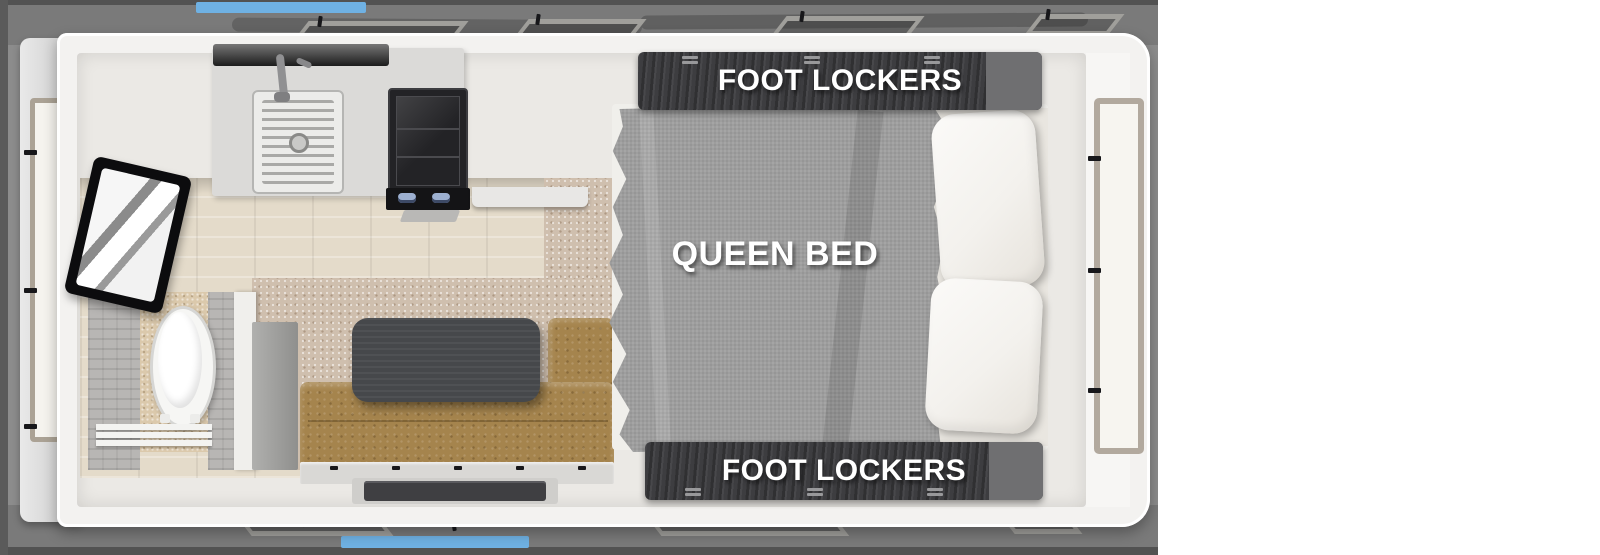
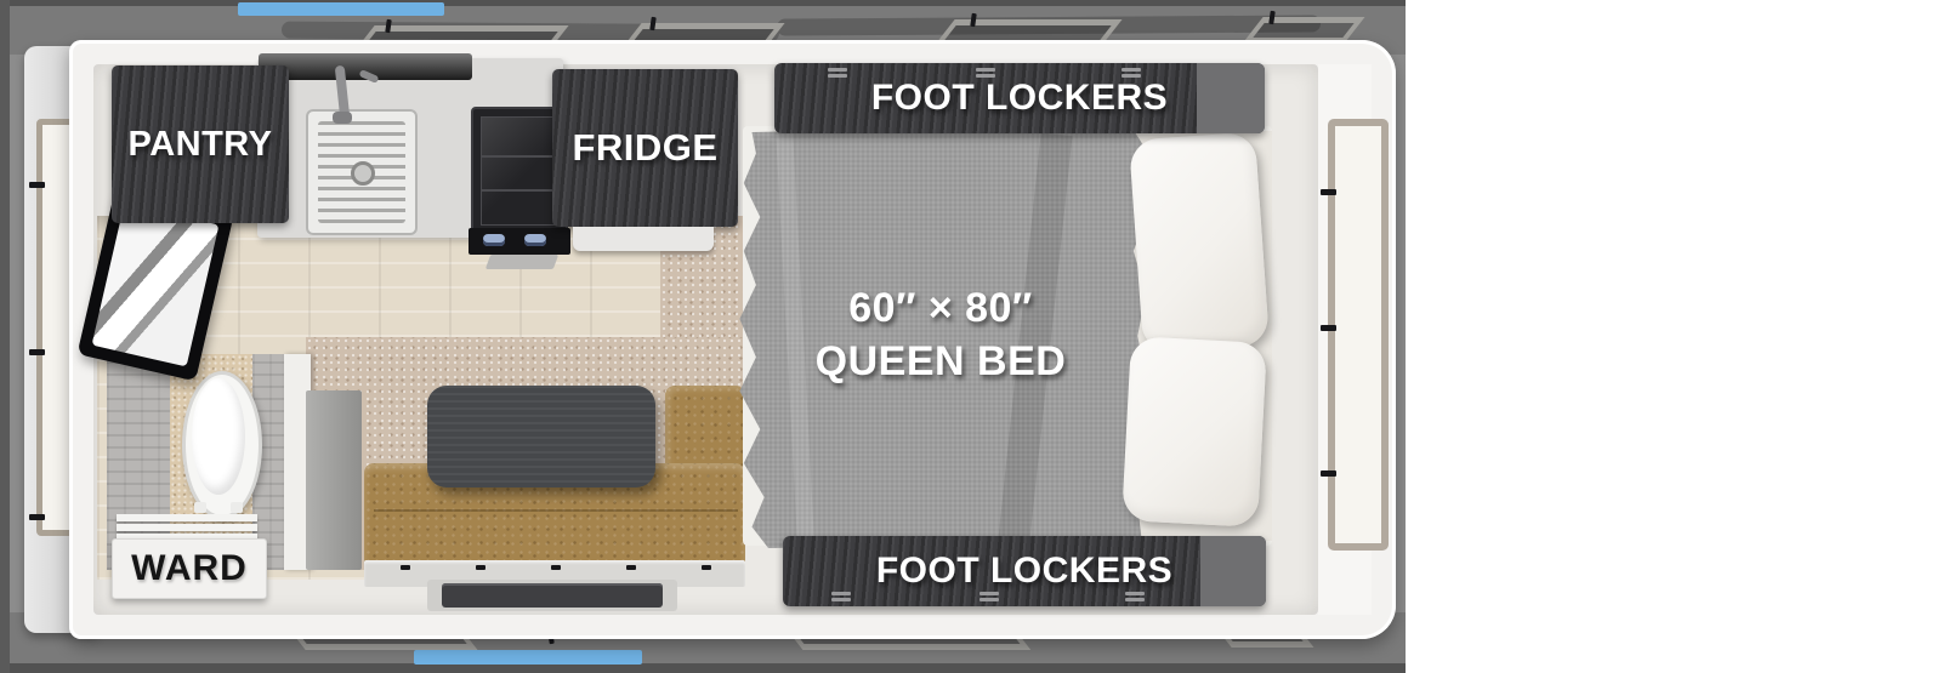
+ PANTRY
+ FRIDGE
+ WARD
+ 60″ × 80″
  QUEEN BED
  FOOT LOCKERS
  FOOT LOCKERS
